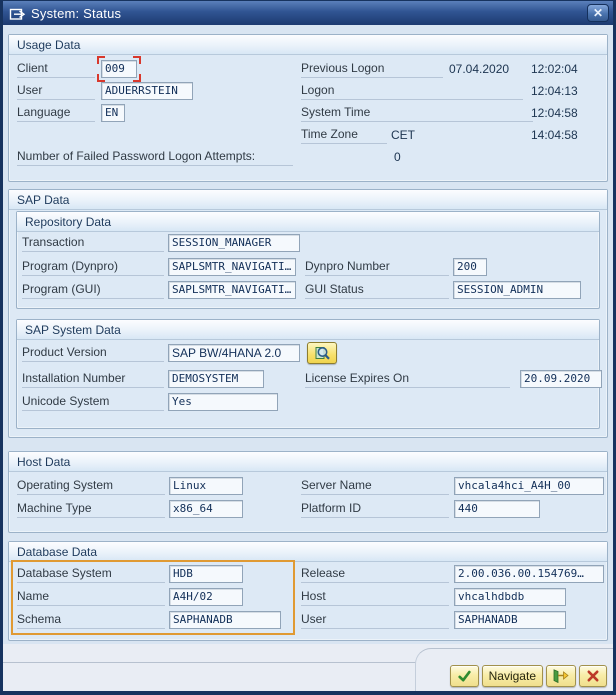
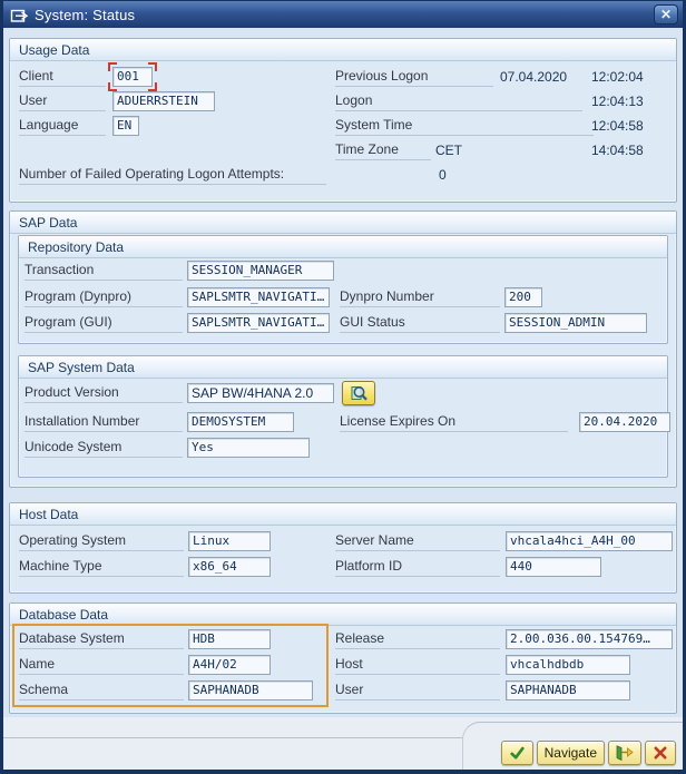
  System: Status
  ✕
  Usage Data
  Client
- 009
+ 001
  Previous Logon
  07.04.2020
  12:02:04
  User
  ADUERRSTEIN
  Logon
  12:04:13
  Language
  EN
  System Time
  12:04:58
  Time Zone
  CET
  14:04:58
- Number of Failed Password Logon Attempts:
+ Number of Failed Operating Logon Attempts:
  0
  SAP Data
  Repository Data
  Transaction
  SESSION_MANAGER
  Program (Dynpro)
  SAPLSMTR_NAVIGATI…
  Dynpro Number
  200
  Program (GUI)
  SAPLSMTR_NAVIGATI…
  GUI Status
  SESSION_ADMIN
  SAP System Data
  Product Version
  SAP BW/4HANA 2.0
  Installation Number
  DEMOSYSTEM
  License Expires On
- 20.09.2020
+ 20.04.2020
  Unicode System
  Yes
  Host Data
  Operating System
  Linux
  Server Name
  vhcala4hci_A4H_00
  Machine Type
  x86_64
  Platform ID
  440
  Database Data
  Database System
  HDB
  Release
  2.00.036.00.154769…
  Name
  A4H/02
  Host
  vhcalhdbdb
  Schema
  SAPHANADB
  User
  SAPHANADB
  Navigate
